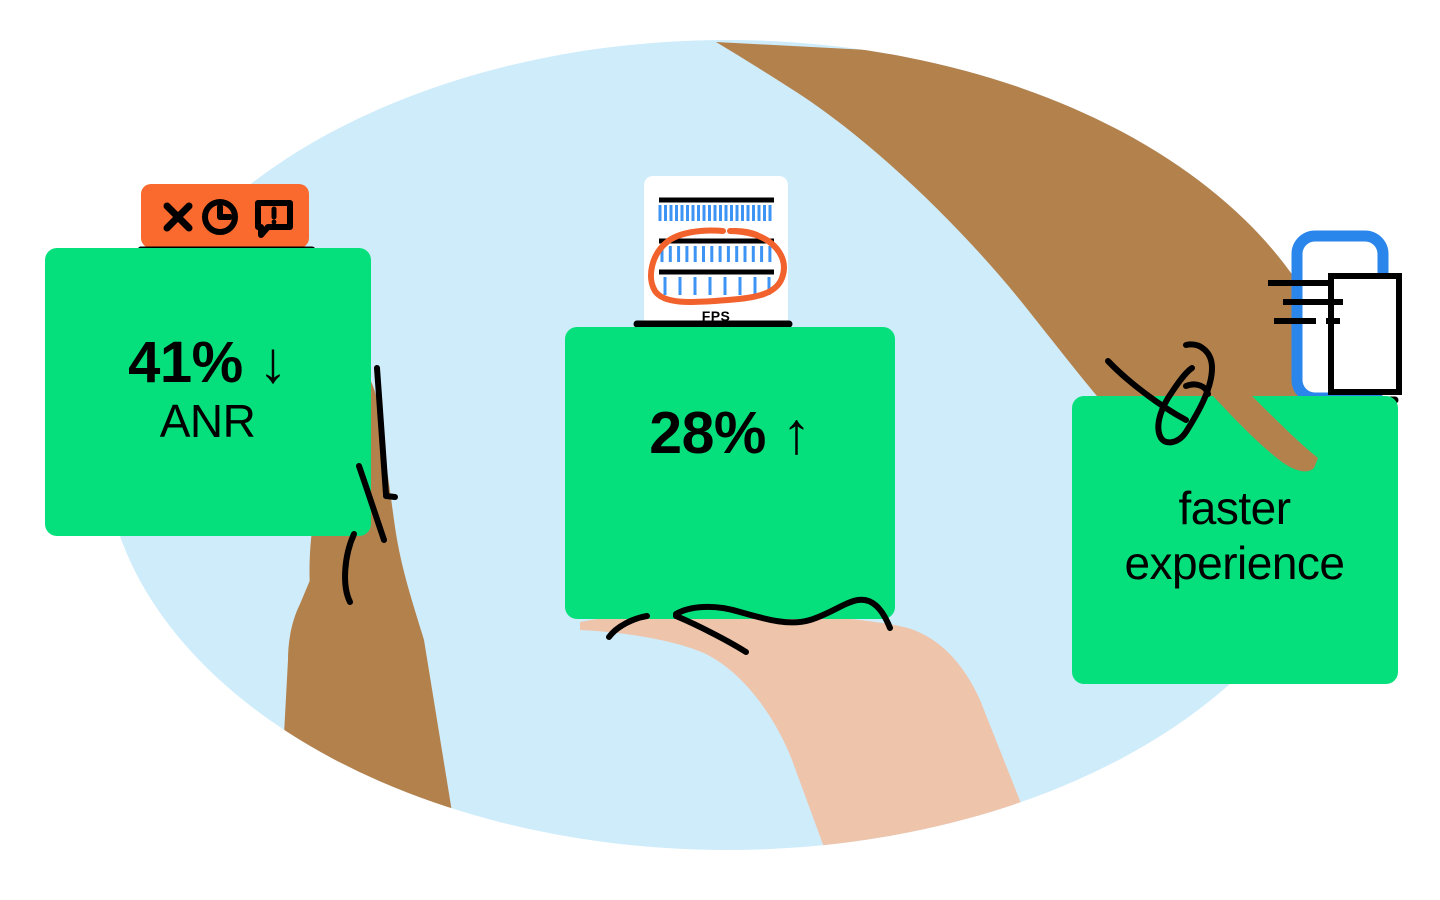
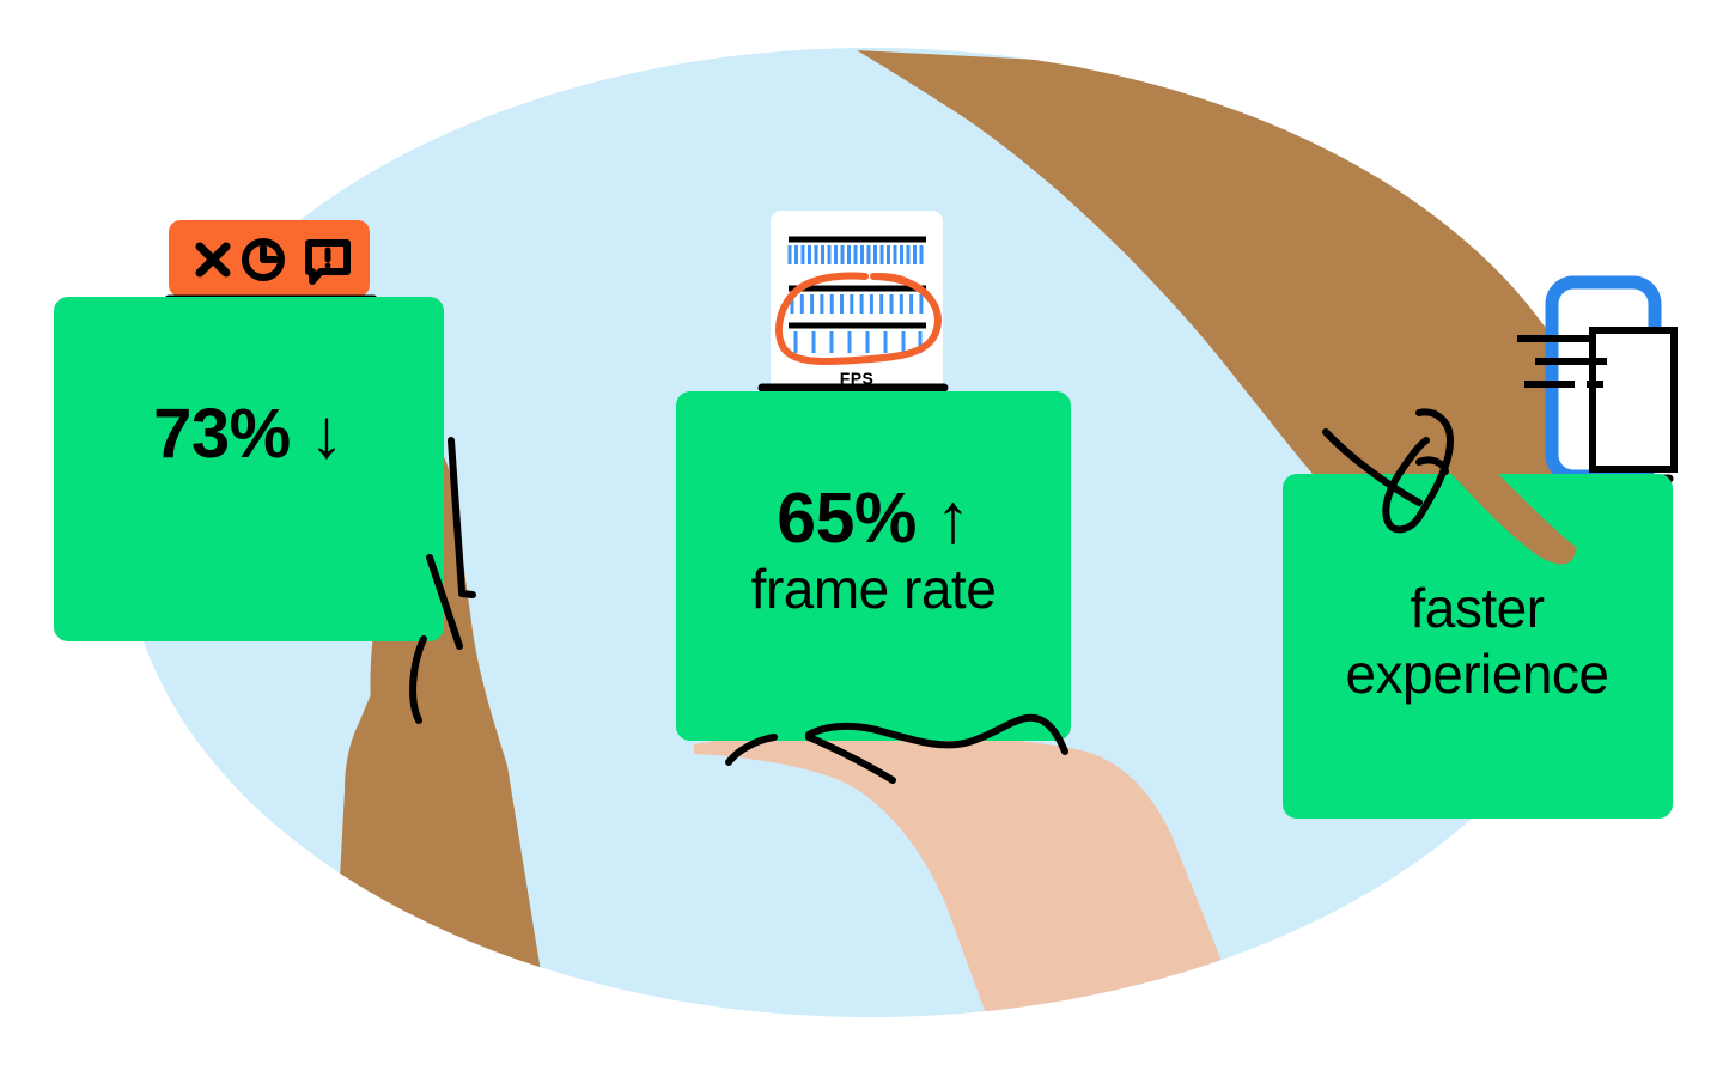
- 41% ↓
+ 73% ↓
- ANR
- 28% ↑
+ 65% ↑
+ frame rate
  faster
  experience
  FPS
